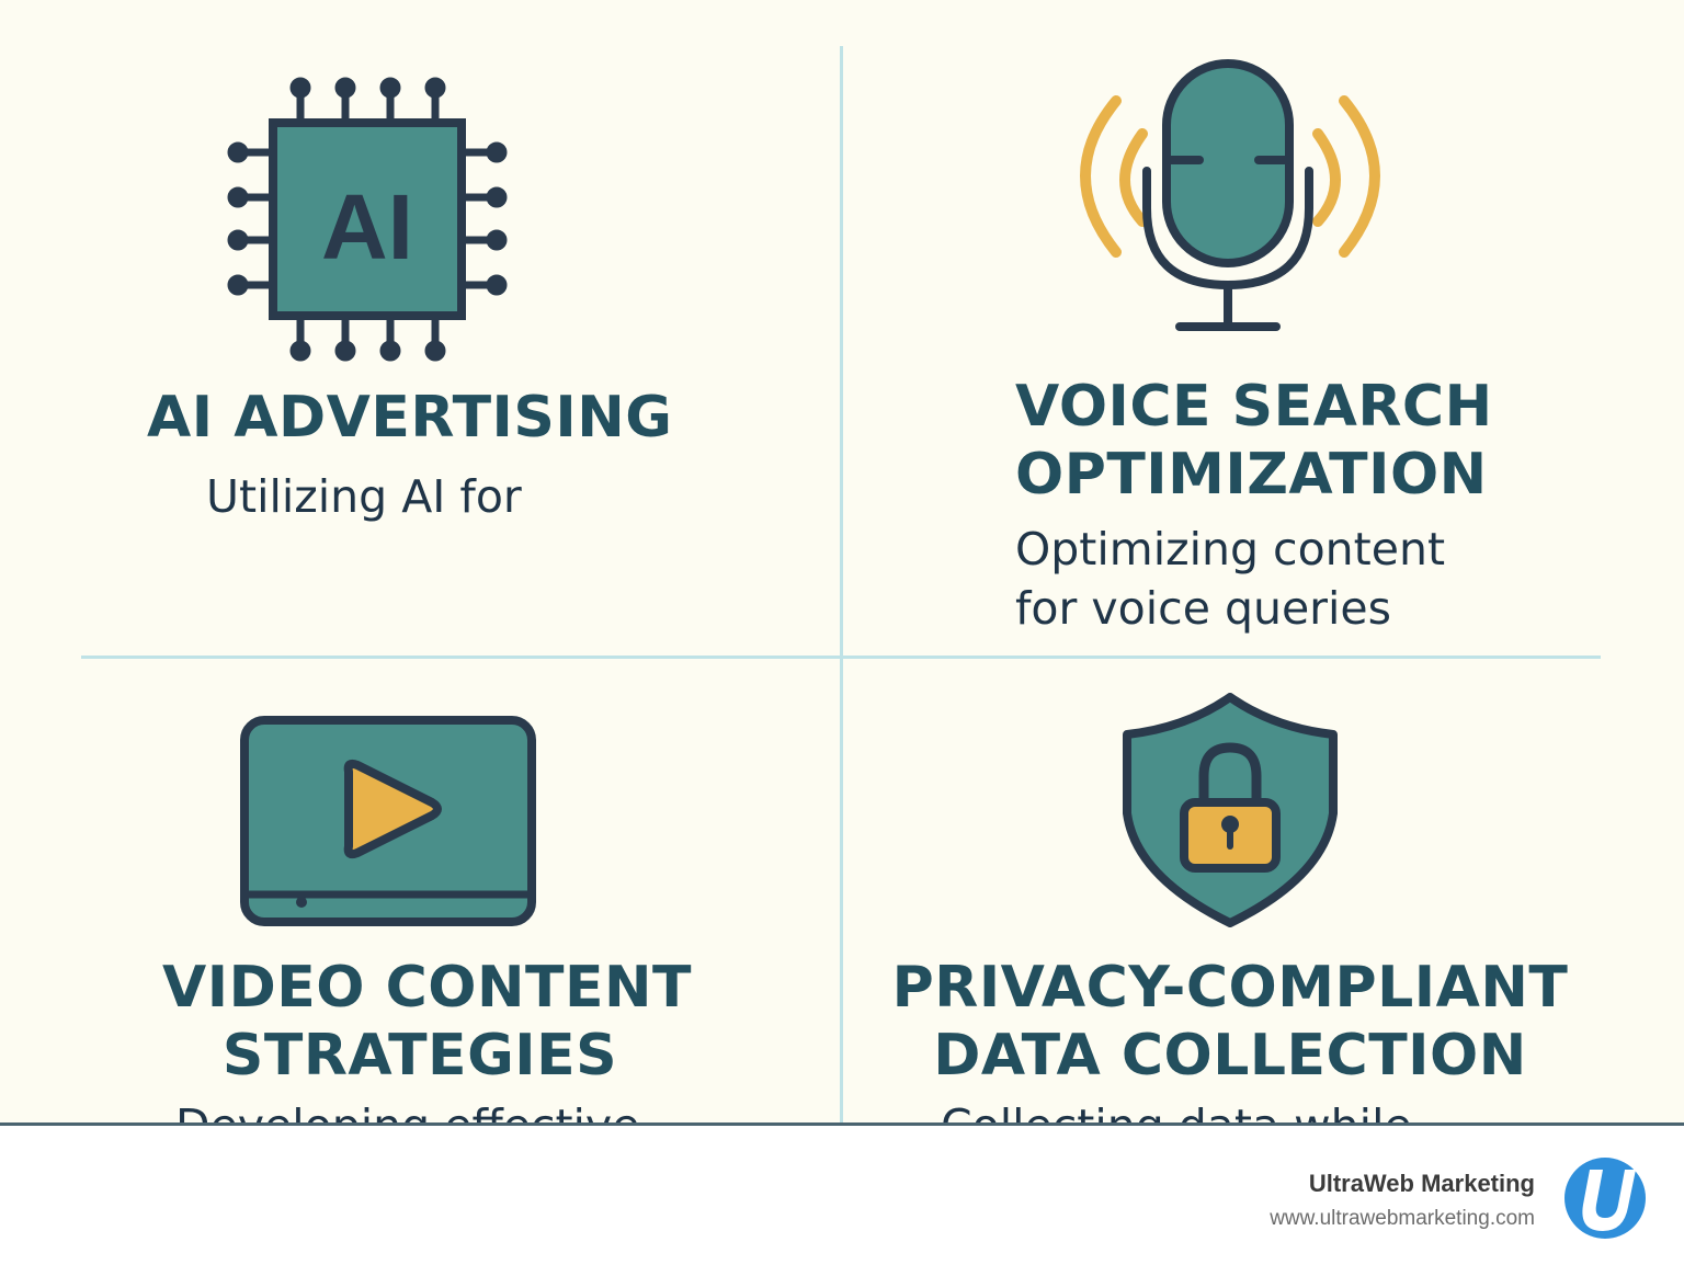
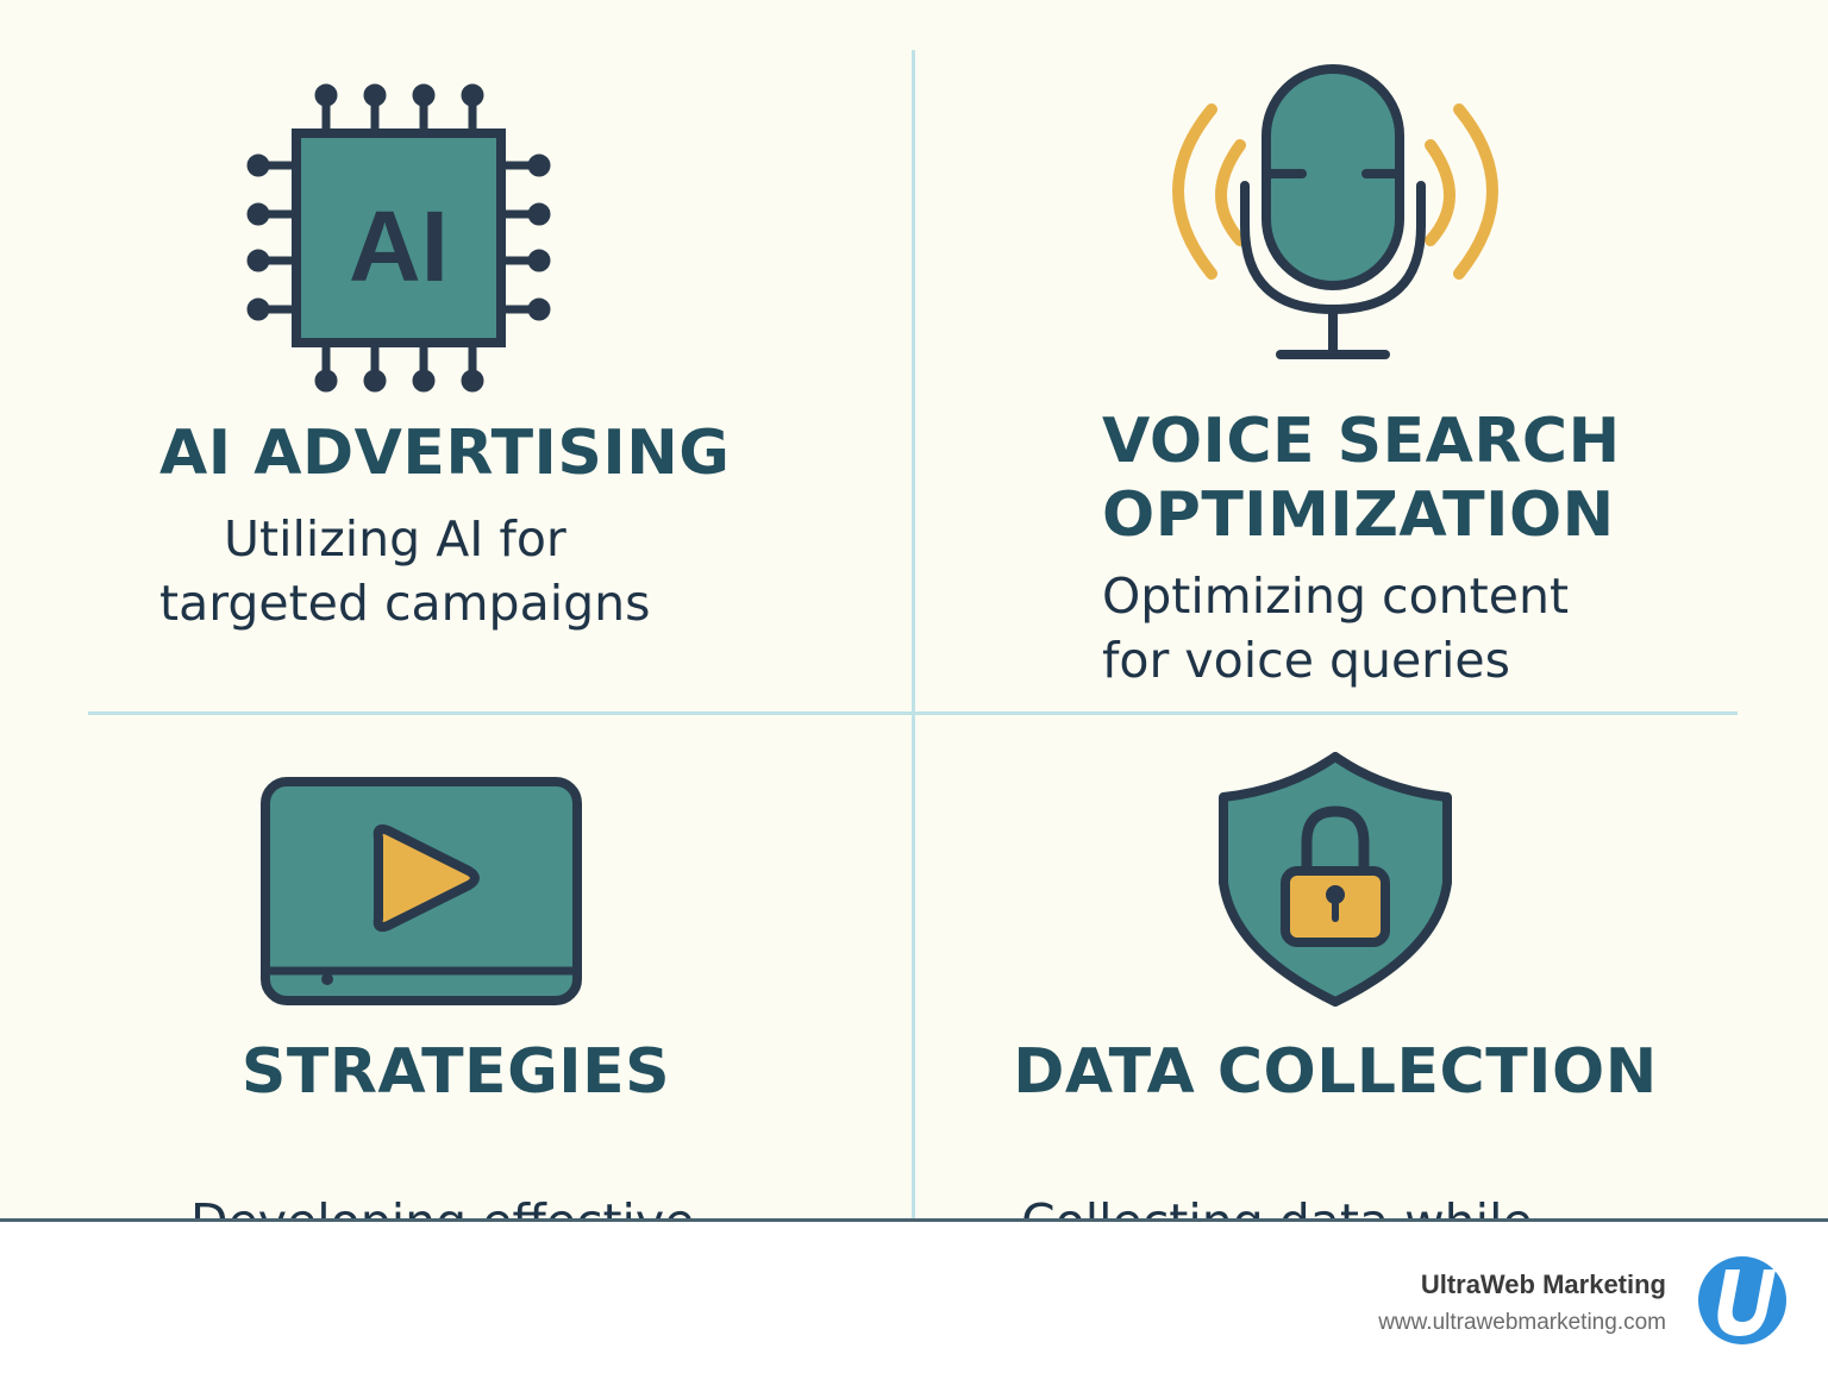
  AI
  AI ADVERTISING
  Utilizing AI for
+ targeted campaigns
  VOICE SEARCH
  OPTIMIZATION
  Optimizing content
  for voice queries
- VIDEO CONTENT
  STRATEGIES
- PRIVACY-COMPLIANT
  DATA COLLECTION
  UltraWeb Marketing
  www.ultrawebmarketing.com
